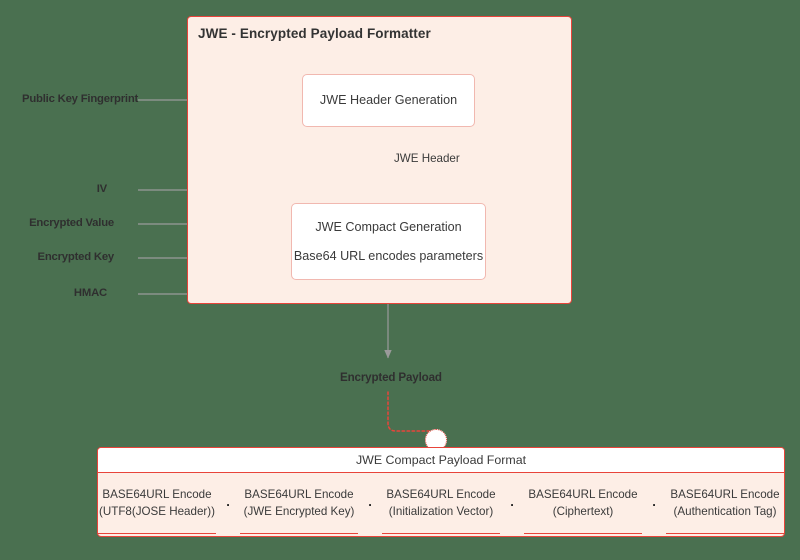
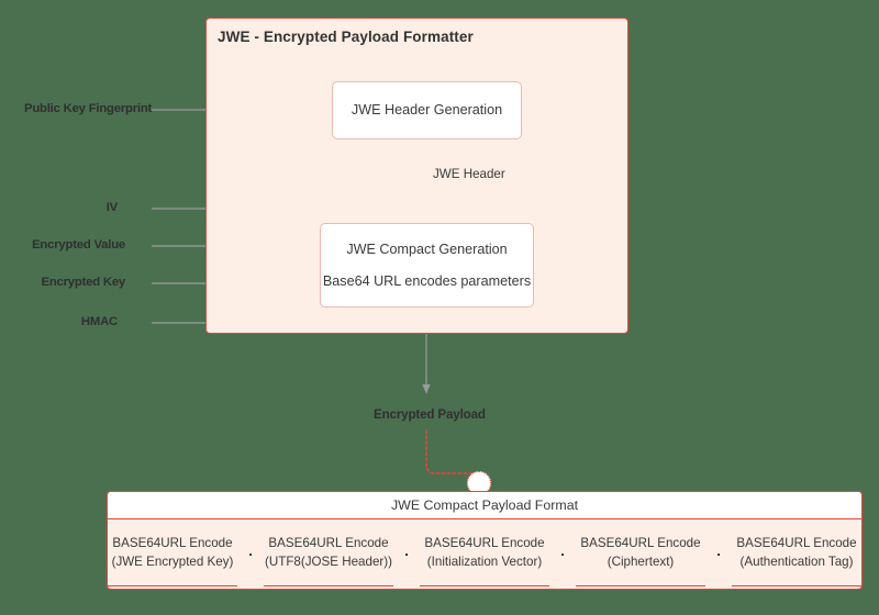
  Public Key Fingerprint
  IV
  Encrypted Value
  Encrypted Key
  HMAC
  JWE - Encrypted Payload Formatter
  JWE Header Generation
  JWE Header
  JWE Compact Generation
  Base64 URL encodes parameters
  Encrypted Payload
  JWE Compact Payload Format
  BASE64URL Encode
- (UTF8(JOSE Header))
+ (JWE Encrypted Key)
  .
  BASE64URL Encode
- (JWE Encrypted Key)
+ (UTF8(JOSE Header))
  .
  BASE64URL Encode
  (Initialization Vector)
  .
  BASE64URL Encode
  (Ciphertext)
  .
  BASE64URL Encode
  (Authentication Tag)
